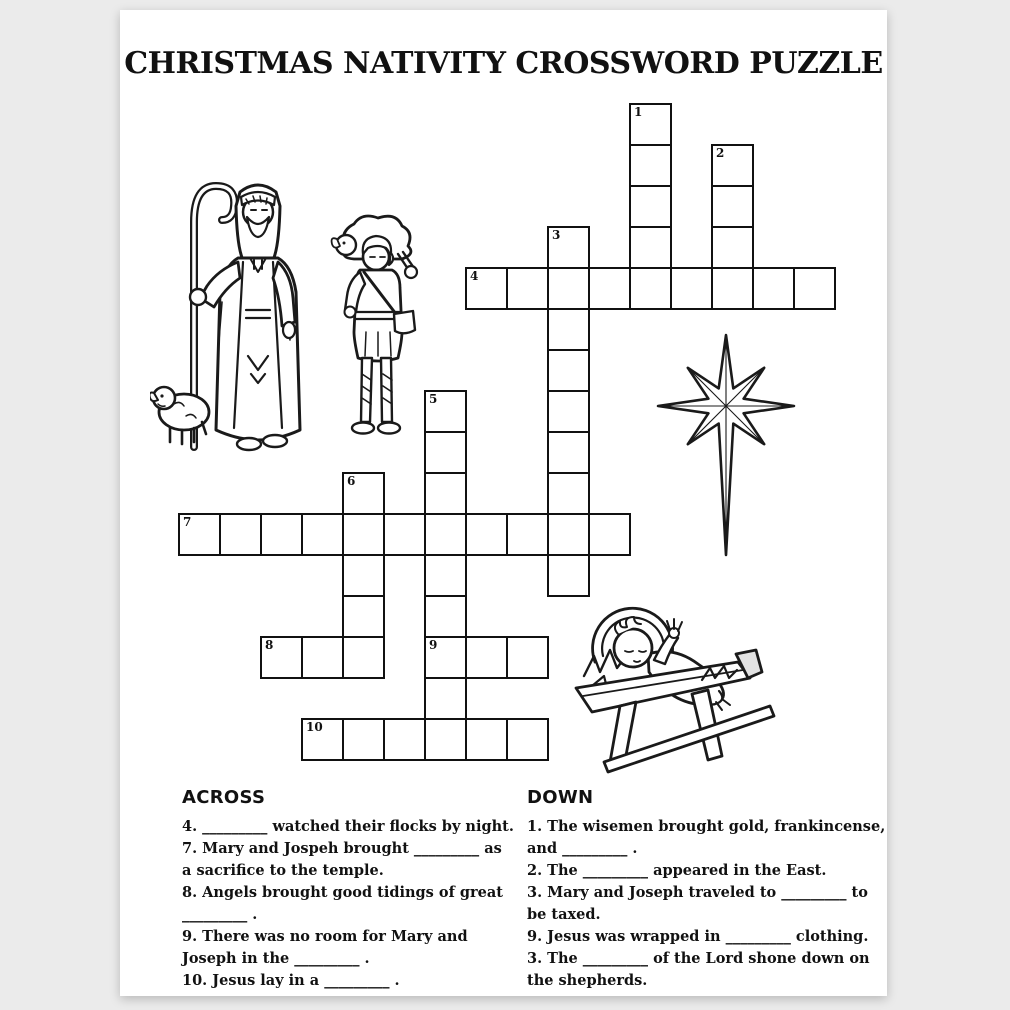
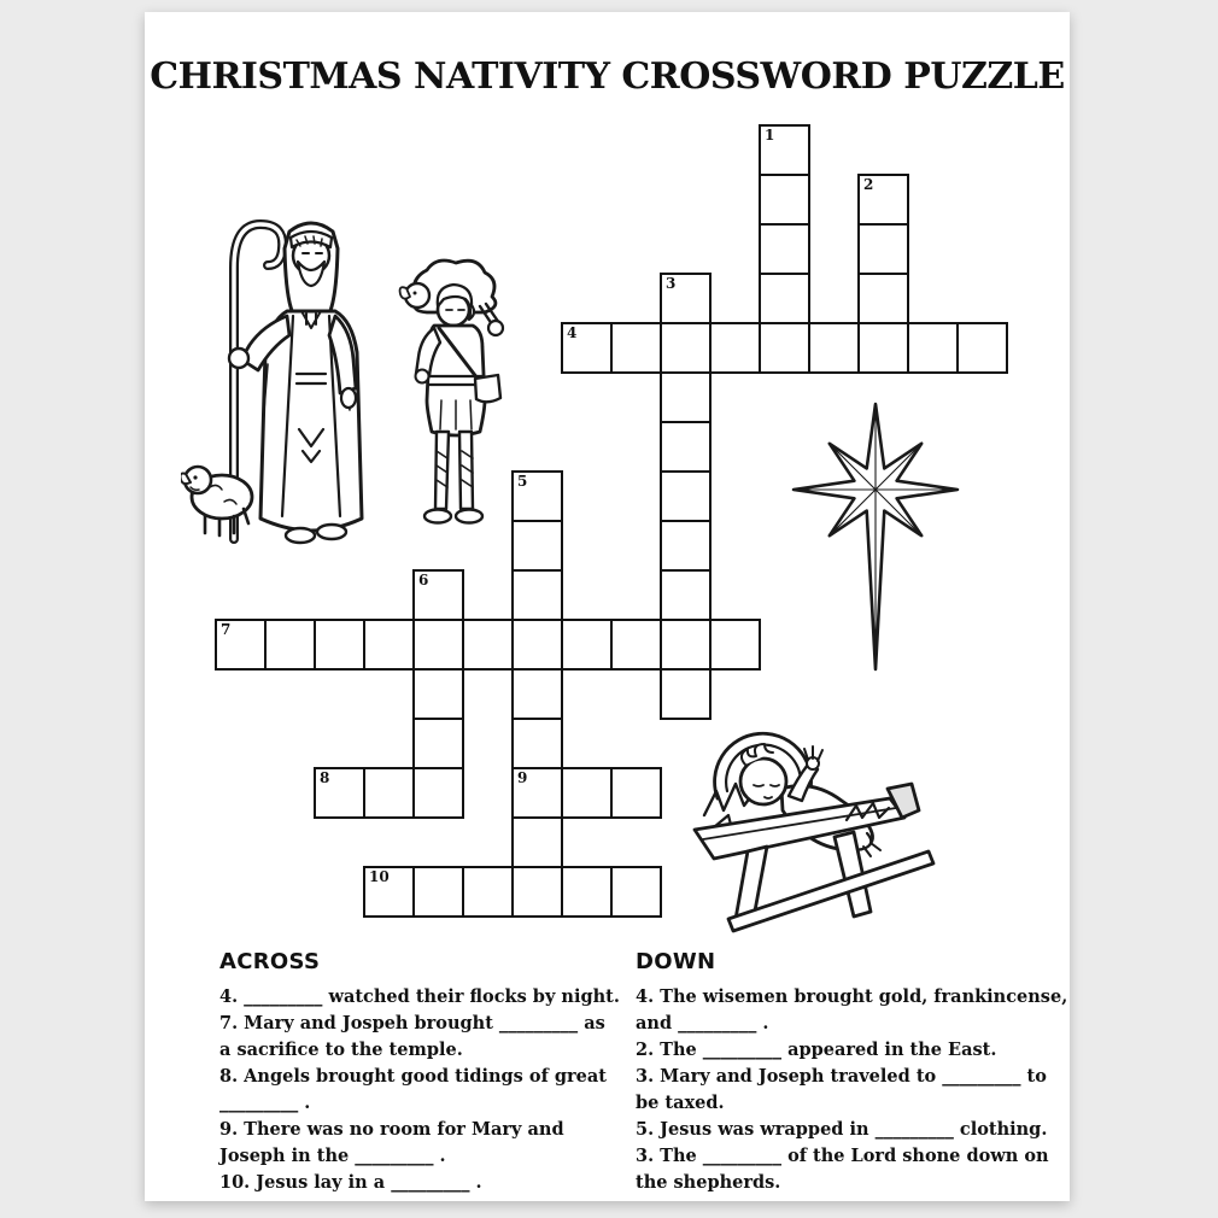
  CHRISTMAS NATIVITY CROSSWORD PUZZLE
  1
  2
  3
  4
  5
  9
  6
  7
  8
  10
  ACROSS
  4. _________ watched their flocks by night.
  7. Mary and Jospeh brought _________ as a sacrifice to the temple.
  8. Angels brought good tidings of great _________ .
  9. There was no room for Mary and Joseph in the _________ .
  10. Jesus lay in a _________ .
  DOWN
- 1. The wisemen brought gold, frankincense, and _________ .
+ 4. The wisemen brought gold, frankincense, and _________ .
  2. The _________ appeared in the East.
  3. Mary and Joseph traveled to _________ to be taxed.
- 9. Jesus was wrapped in _________ clothing.
+ 5. Jesus was wrapped in _________ clothing.
  3. The _________ of the Lord shone down on the shepherds.
